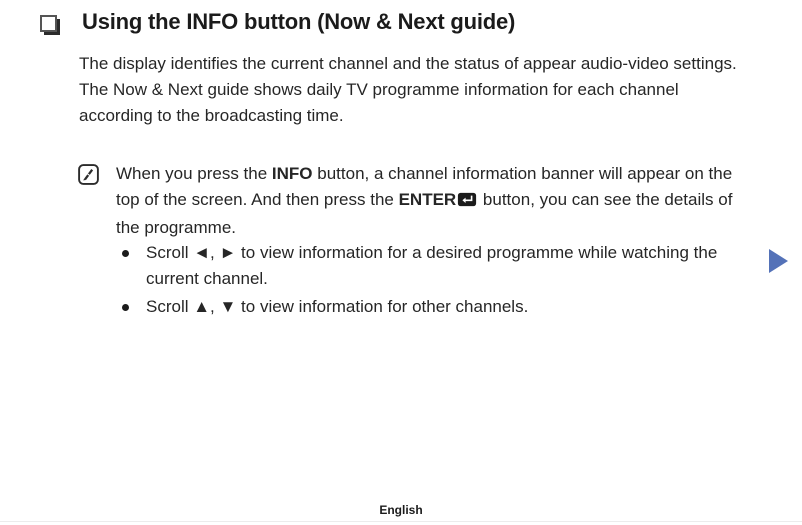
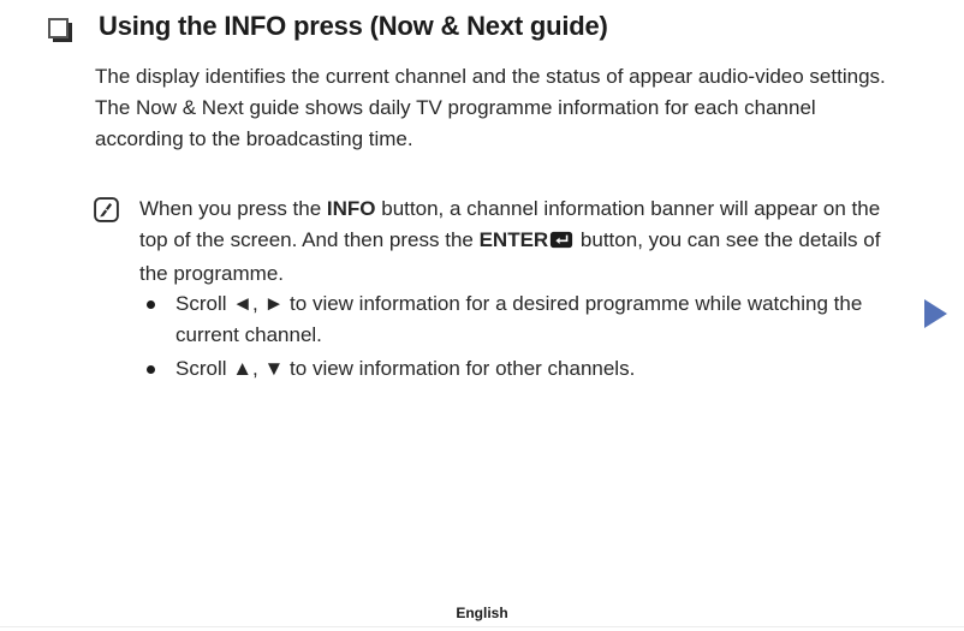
- Using the INFO button (Now & Next guide)
+ Using the INFO press (Now & Next guide)
  The display identifies the current channel and the status of appear audio-video settings.
  The Now & Next guide shows daily TV programme information for each channel according to the broadcasting time.
  When you press the INFO button, a channel information banner will appear on the top of the screen. And then press the ENTER button, you can see the details of the programme.
  Scroll ◄, ► to view information for a desired programme while watching the current channel.
  Scroll ▲, ▼ to view information for other channels.
  English
